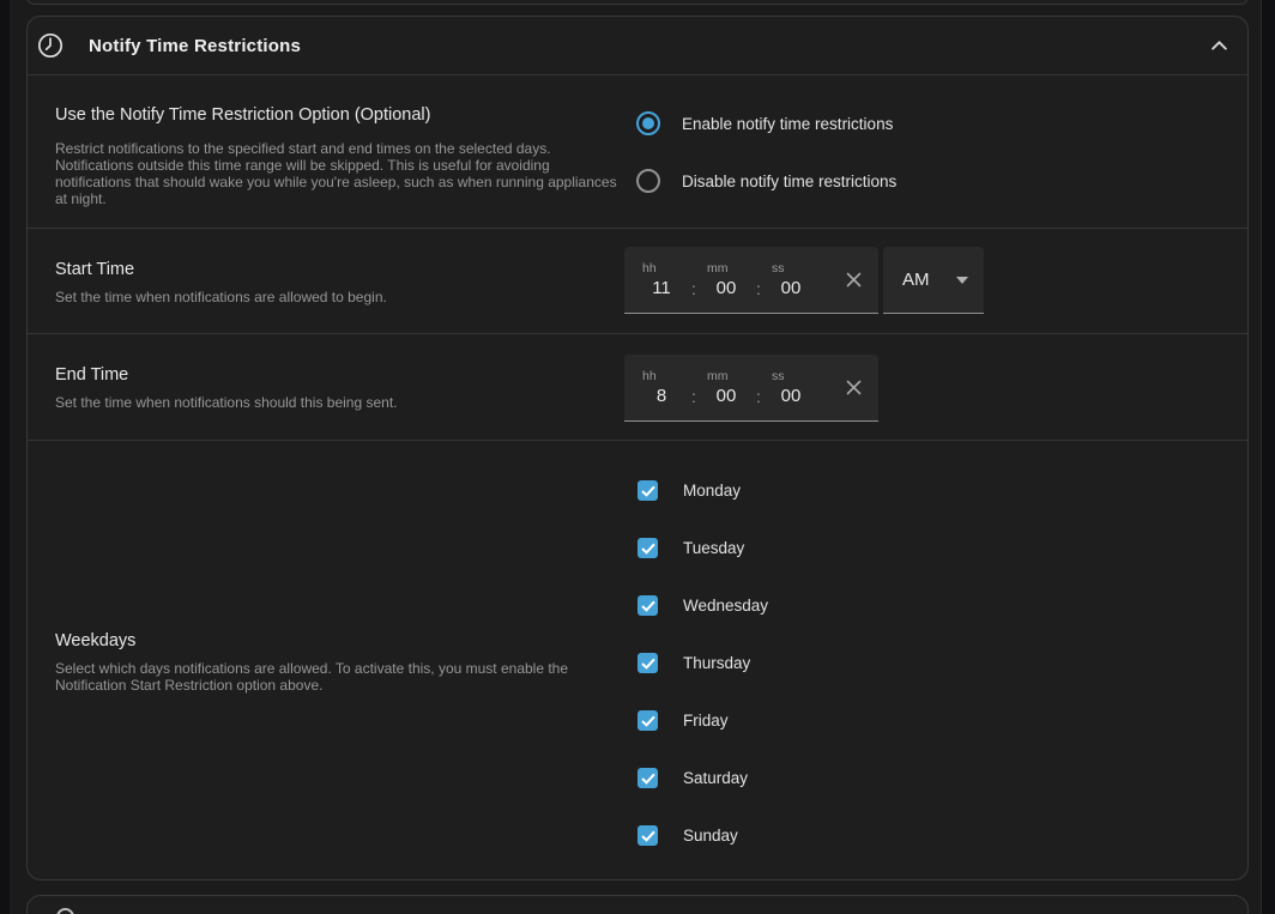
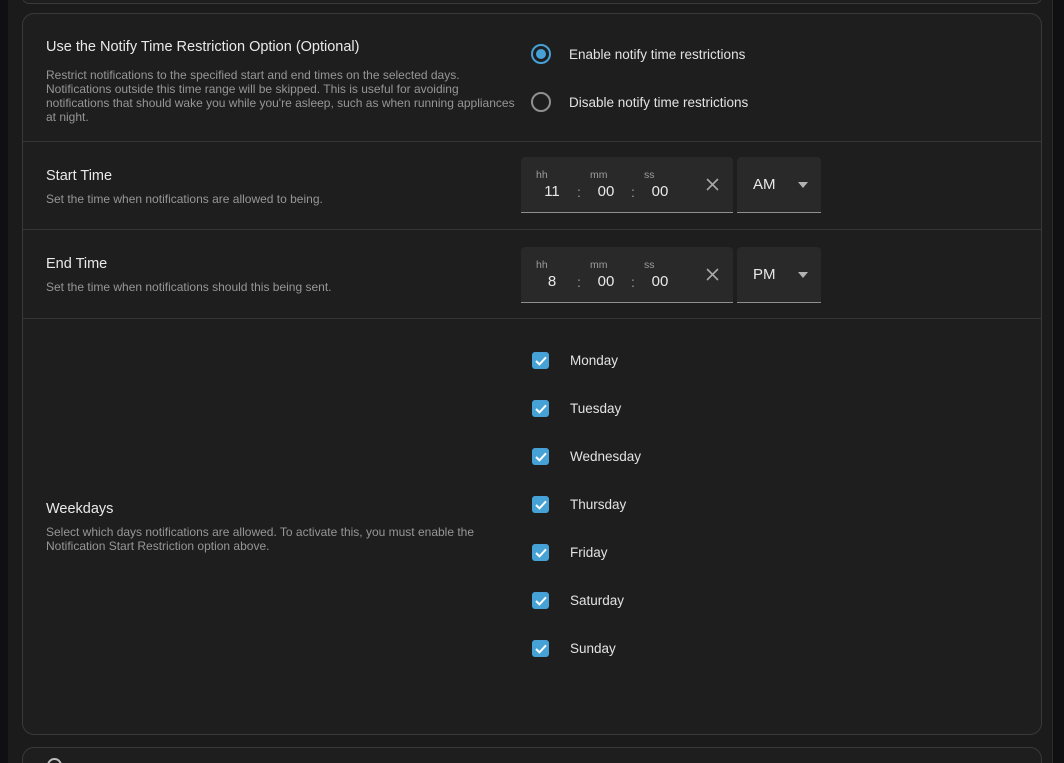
- Notify Time Restrictions
  Use the Notify Time Restriction Option (Optional)
  Restrict notifications to the specified start and end times on the selected days. Notifications outside this time range will be skipped. This is useful for avoiding notifications that should wake you while you're asleep, such as when running appliances at night.
  Enable notify time restrictions
  Disable notify time restrictions
  Start Time
- Set the time when notifications are allowed to begin.
+ Set the time when notifications are allowed to being.
  hh
  11
  :
  mm
  00
  :
  ss
  00
  AM
  End Time
  Set the time when notifications should this being sent.
  hh
  8
  :
  mm
  00
  :
  ss
  00
+ PM
  Weekdays
  Select which days notifications are allowed. To activate this, you must enable the Notification Start Restriction option above.
  Monday
  Tuesday
  Wednesday
  Thursday
  Friday
  Saturday
  Sunday
